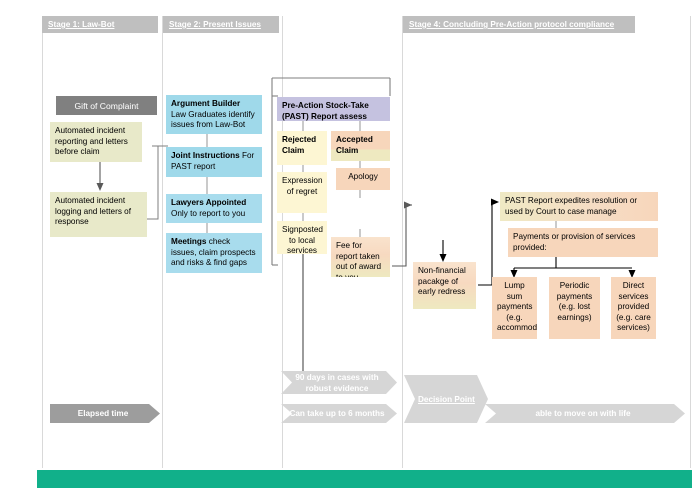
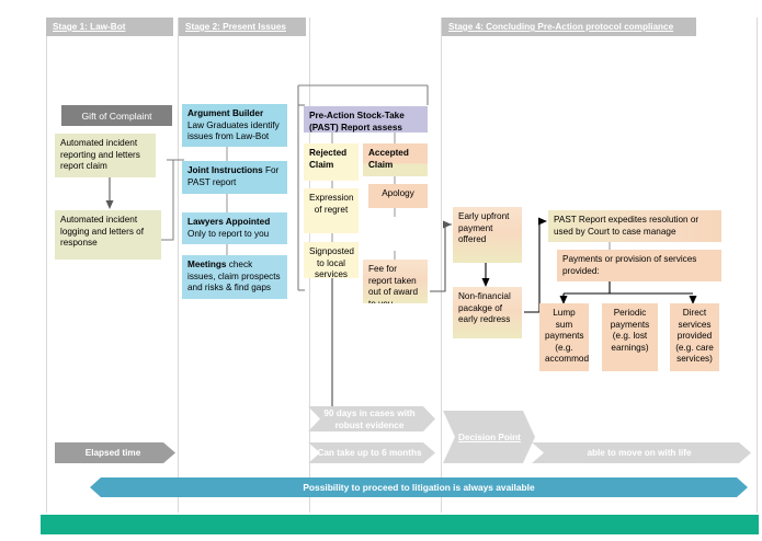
  Stage 1: Law-Bot
  Stage 2: Present Issues
  Stage 4: Concluding Pre-Action protocol compliance
  Gift of Complaint
- Automated incident reporting and letters before claim
+ Automated incident reporting and letters report claim
  Automated incident logging and letters of response
  Argument Builder Law Graduates identify issues from Law-Bot
  Joint Instructions For PAST report
  Lawyers Appointed Only to report to you
  Meetings check issues, claim prospects and risks & find gaps
  Pre-Action Stock-Take (PAST) Report assess
  Rejected Claim
  Expression of regret
  Signposted to local services
  Accepted Claim
  Apology
  Fee for report taken out of award
+ Early upfront payment offered
  Non-financial pacakge of early redress
  PAST Report expedites resolution or used by Court to case manage
  Payments or provision of services provided:
  Lump sum payments (e.g. accommod
  Periodic payments (e.g. lost earnings)
  Direct services provided (e.g. care services)
  Elapsed time
  90 days in cases with robust evidence
  Can take up to 6 months
  Decision Point
  able to move on with life
+ Possibility to proceed to litigation is always available
